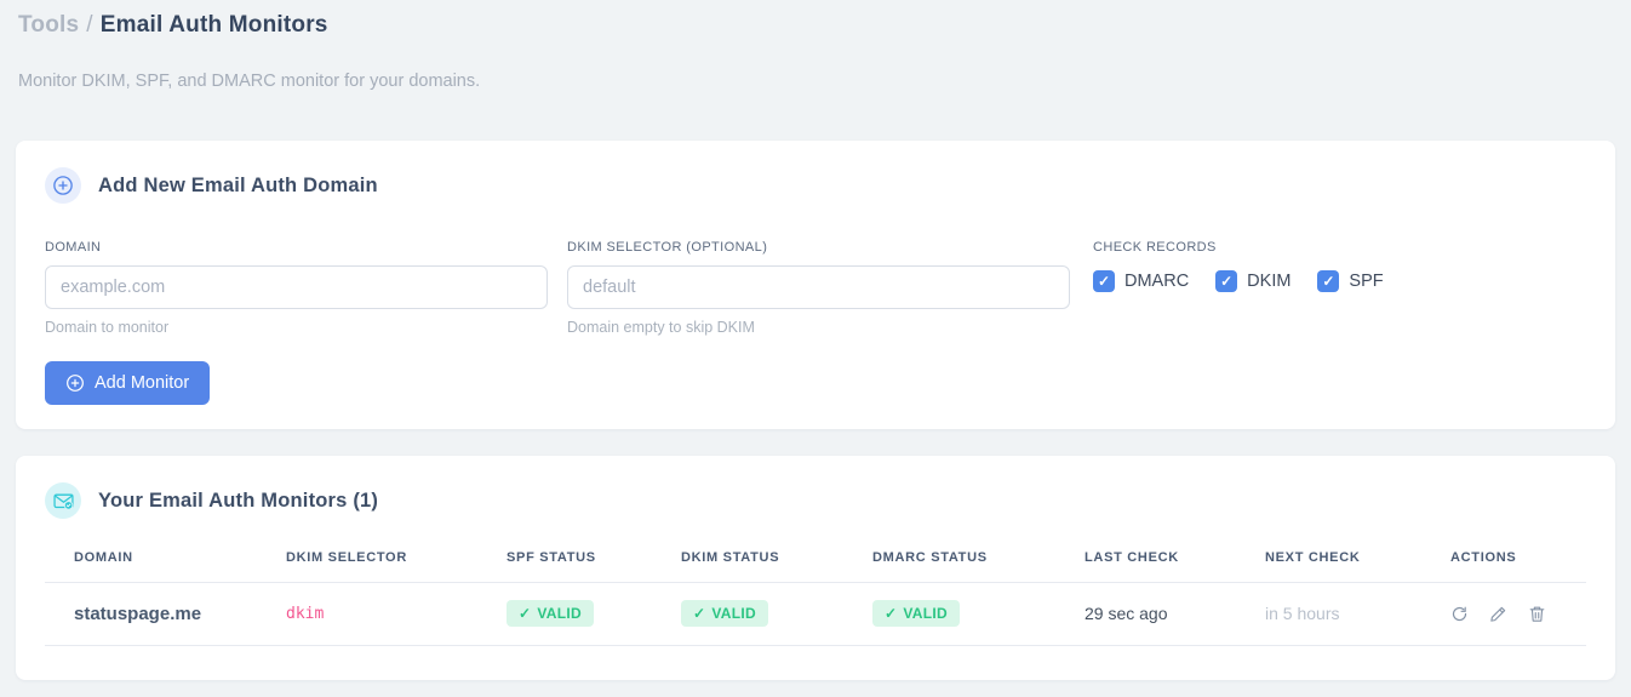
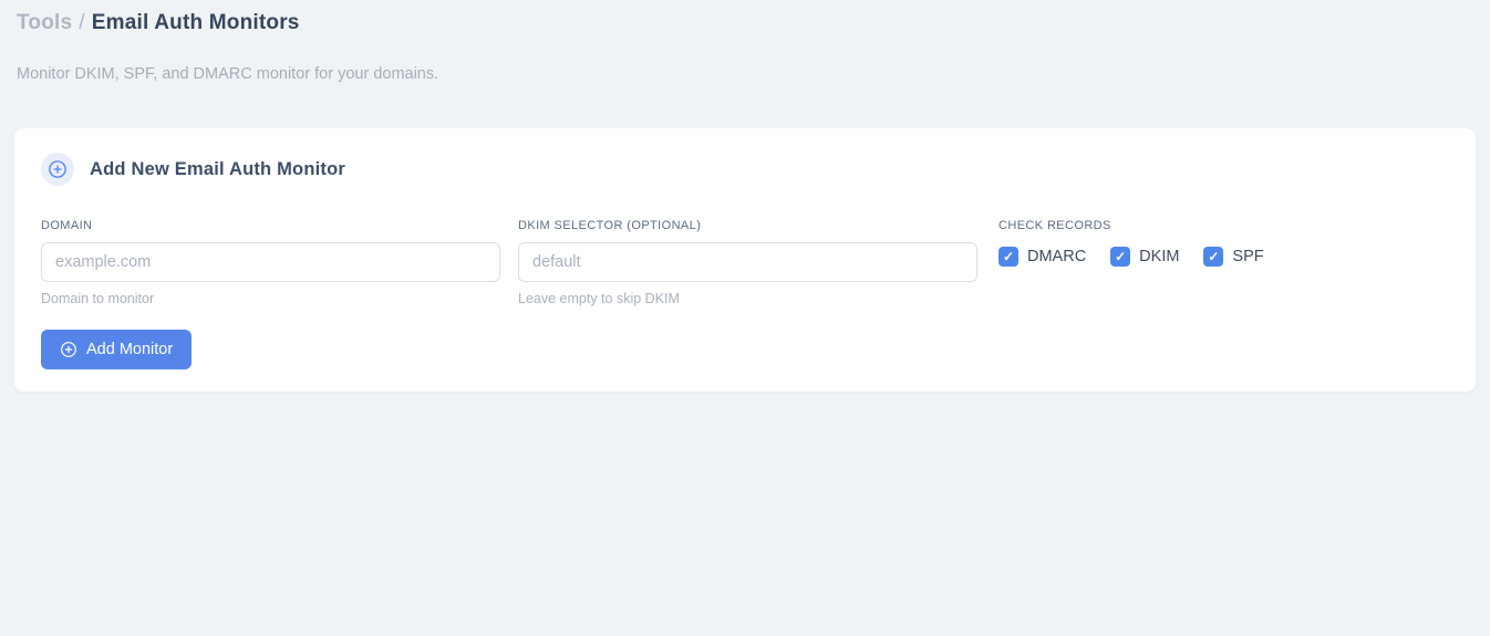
  Tools / Email Auth Monitors
  Monitor DKIM, SPF, and DMARC monitor for your domains.
- Add New Email Auth Domain
+ Add New Email Auth Monitor
  DOMAIN
  example.com
  Domain to monitor
  DKIM SELECTOR (OPTIONAL)
  default
- Domain empty to skip DKIM
+ Leave empty to skip DKIM
  CHECK RECORDS
  ✓
  DMARC
  ✓
  DKIM
  ✓
  SPF
  Add Monitor
- Your Email Auth Monitors (1)
- DOMAIN	DKIM SELECTOR	SPF STATUS	DKIM STATUS	DMARC STATUS	LAST CHECK	NEXT CHECK	ACTIONS
- statuspage.me	dkim	✓ VALID	✓ VALID	✓ VALID	29 sec ago	in 5 hours
